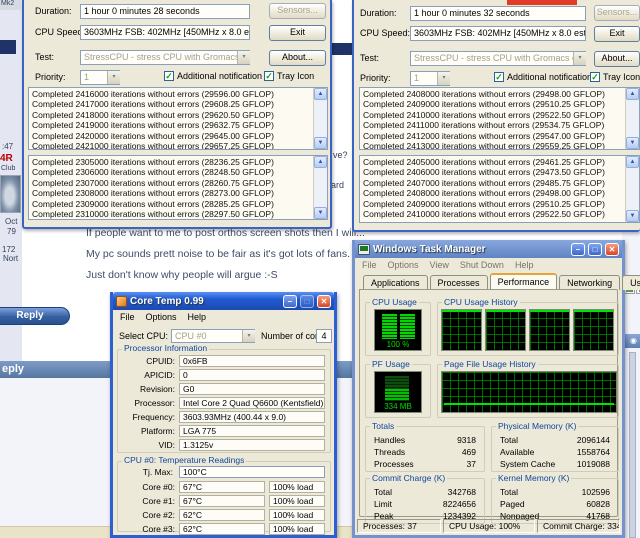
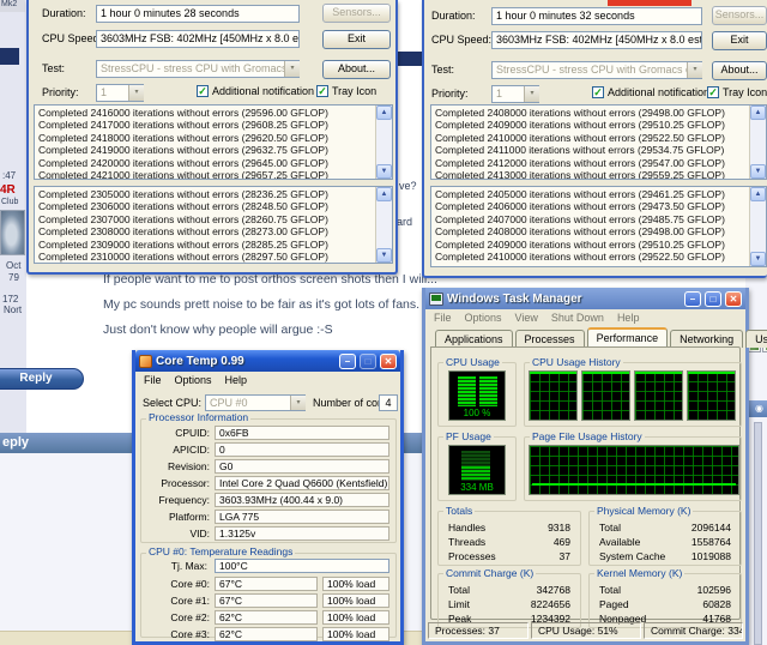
  :47
  4R
  Oct
  79
  172
  Nort
  ve?
  ard
  If people want to me to post orthos screen shots then I will...
  My pc sounds prett noise to be fair as it's got lots of fans.
  Just don't know why people will argue :-S
  Reply
  eply
  ◉
  Duration:
  1 hour 0 minutes 28 seconds
  Sensors...
  CPU Spee
  3603MHz FSB: 402MHz [450MHz x 8.0 e
  Exit
  Test:
  StressCPU - stress CPU with Gromac
  About...
  Priority:
  1
  ✓
  Additional notification
  ✓
  Tray Icon
  Completed 2416000 iterations without errors (29596.00 GFLOP)
  Completed 2417000 iterations without errors (29608.25 GFLOP)
  Completed 2418000 iterations without errors (29620.50 GFLOP)
  Completed 2419000 iterations without errors (29632.75 GFLOP)
  Completed 2420000 iterations without errors (29645.00 GFLOP)
  Completed 2421000 iterations without errors (29657.25 GFLOP)
  Completed 2305000 iterations without errors (28236.25 GFLOP)
  Completed 2306000 iterations without errors (28248.50 GFLOP)
  Completed 2307000 iterations without errors (28260.75 GFLOP)
  Completed 2308000 iterations without errors (28273.00 GFLOP)
  Completed 2309000 iterations without errors (28285.25 GFLOP)
  Completed 2310000 iterations without errors (28297.50 GFLOP)
  Duration:
  1 hour 0 minutes 32 seconds
  Sensors...
  CPU Speed:
  3603MHz FSB: 402MHz [450MHz x 8.0 est
  Exit
  Test:
  StressCPU - stress CPU with Gromacs
  About...
  Priority:
  1
  ✓
  Additional notificatio
  ✓
  Tray Icon
  Completed 2408000 iterations without errors (29498.00 GFLOP)
  Completed 2409000 iterations without errors (29510.25 GFLOP)
  Completed 2410000 iterations without errors (29522.50 GFLOP)
  Completed 2411000 iterations without errors (29534.75 GFLOP)
  Completed 2412000 iterations without errors (29547.00 GFLOP)
  Completed 2413000 iterations without errors (29559.25 GFLOP)
  Completed 2405000 iterations without errors (29461.25 GFLOP)
  Completed 2406000 iterations without errors (29473.50 GFLOP)
  Completed 2407000 iterations without errors (29485.75 GFLOP)
  Completed 2408000 iterations without errors (29498.00 GFLOP)
  Completed 2409000 iterations without errors (29510.25 GFLOP)
  Completed 2410000 iterations without errors (29522.50 GFLOP)
  Core Temp 0.99
  –
  □
  ✕
  File
  Options
  Help
  Select CPU:
  CPU #0
  Number of co
  4
  Processor Information
  CPUID:
  0x6FB
  APICID:
  0
  Revision:
  G0
  Processor:
  Intel Core 2 Quad Q6600 (Kentsfield)
  Frequency:
  3603.93MHz (400.44 x 9.0)
  Platform:
  LGA 775
  VID:
  1.3125v
  CPU #0: Temperature Readings
  Tj. Max:
  100°C
  Core #0:
  67°C
  100% load
  Core #1:
  67°C
  100% load
  Core #2:
  62°C
  100% load
  Core #3:
  62°C
  100% load
  Windows Task Manager
  –
  □
  ✕
  File
  Options
  View
  Shut Down
  Help
  Applications
  Processes
  Performance
  Networking
  CPU Usage
  100 %
  CPU Usage History
  PF Usage
  334 MB
  Page File Usage History
  Totals
  Handles
  9318
  Threads
  469
  Processes
  37
  Physical Memory (K)
  Total
  2096144
  Available
  1558764
  System Cache
  1019088
  Commit Charge (K)
  Total
  342768
  Limit
  8224656
  Peak
  1234392
  Kernel Memory (K)
  Total
  102596
  Paged
  60828
  Nonpaged
  41768
  Processes: 37
- CPU Usage: 100%
+ CPU Usage: 51%
